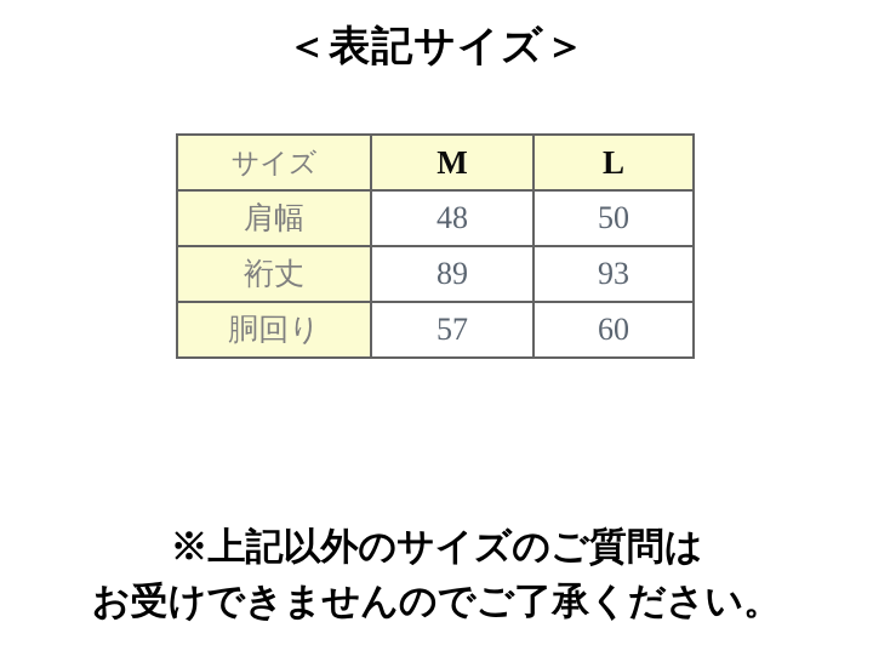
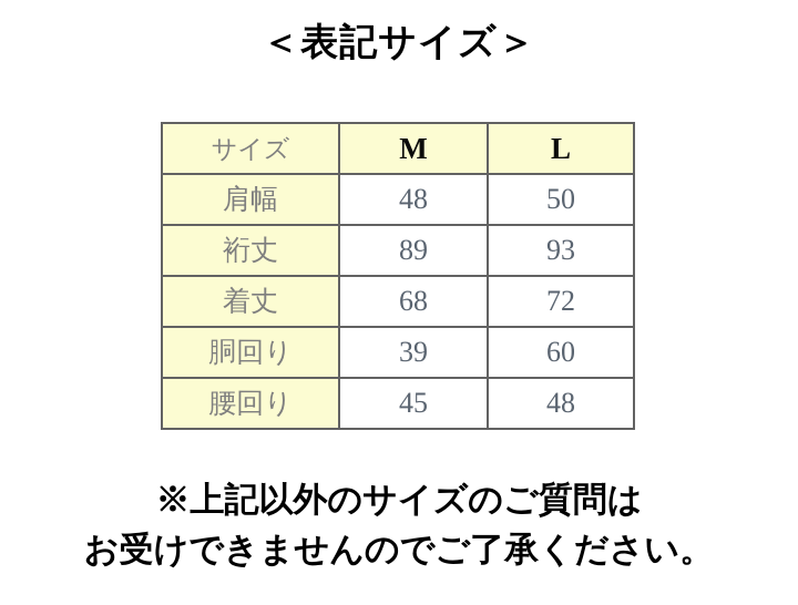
  ＜表記サイズ＞
  サイズ	M	L
  肩幅	48	50
  裄丈	89	93
+ 着丈	68	72
- 胴回り	57	60
+ 胴回り	39	60
+ 腰回り	45	48
  ※上記以外のサイズのご質問は
  お受けできませんのでご了承ください。
